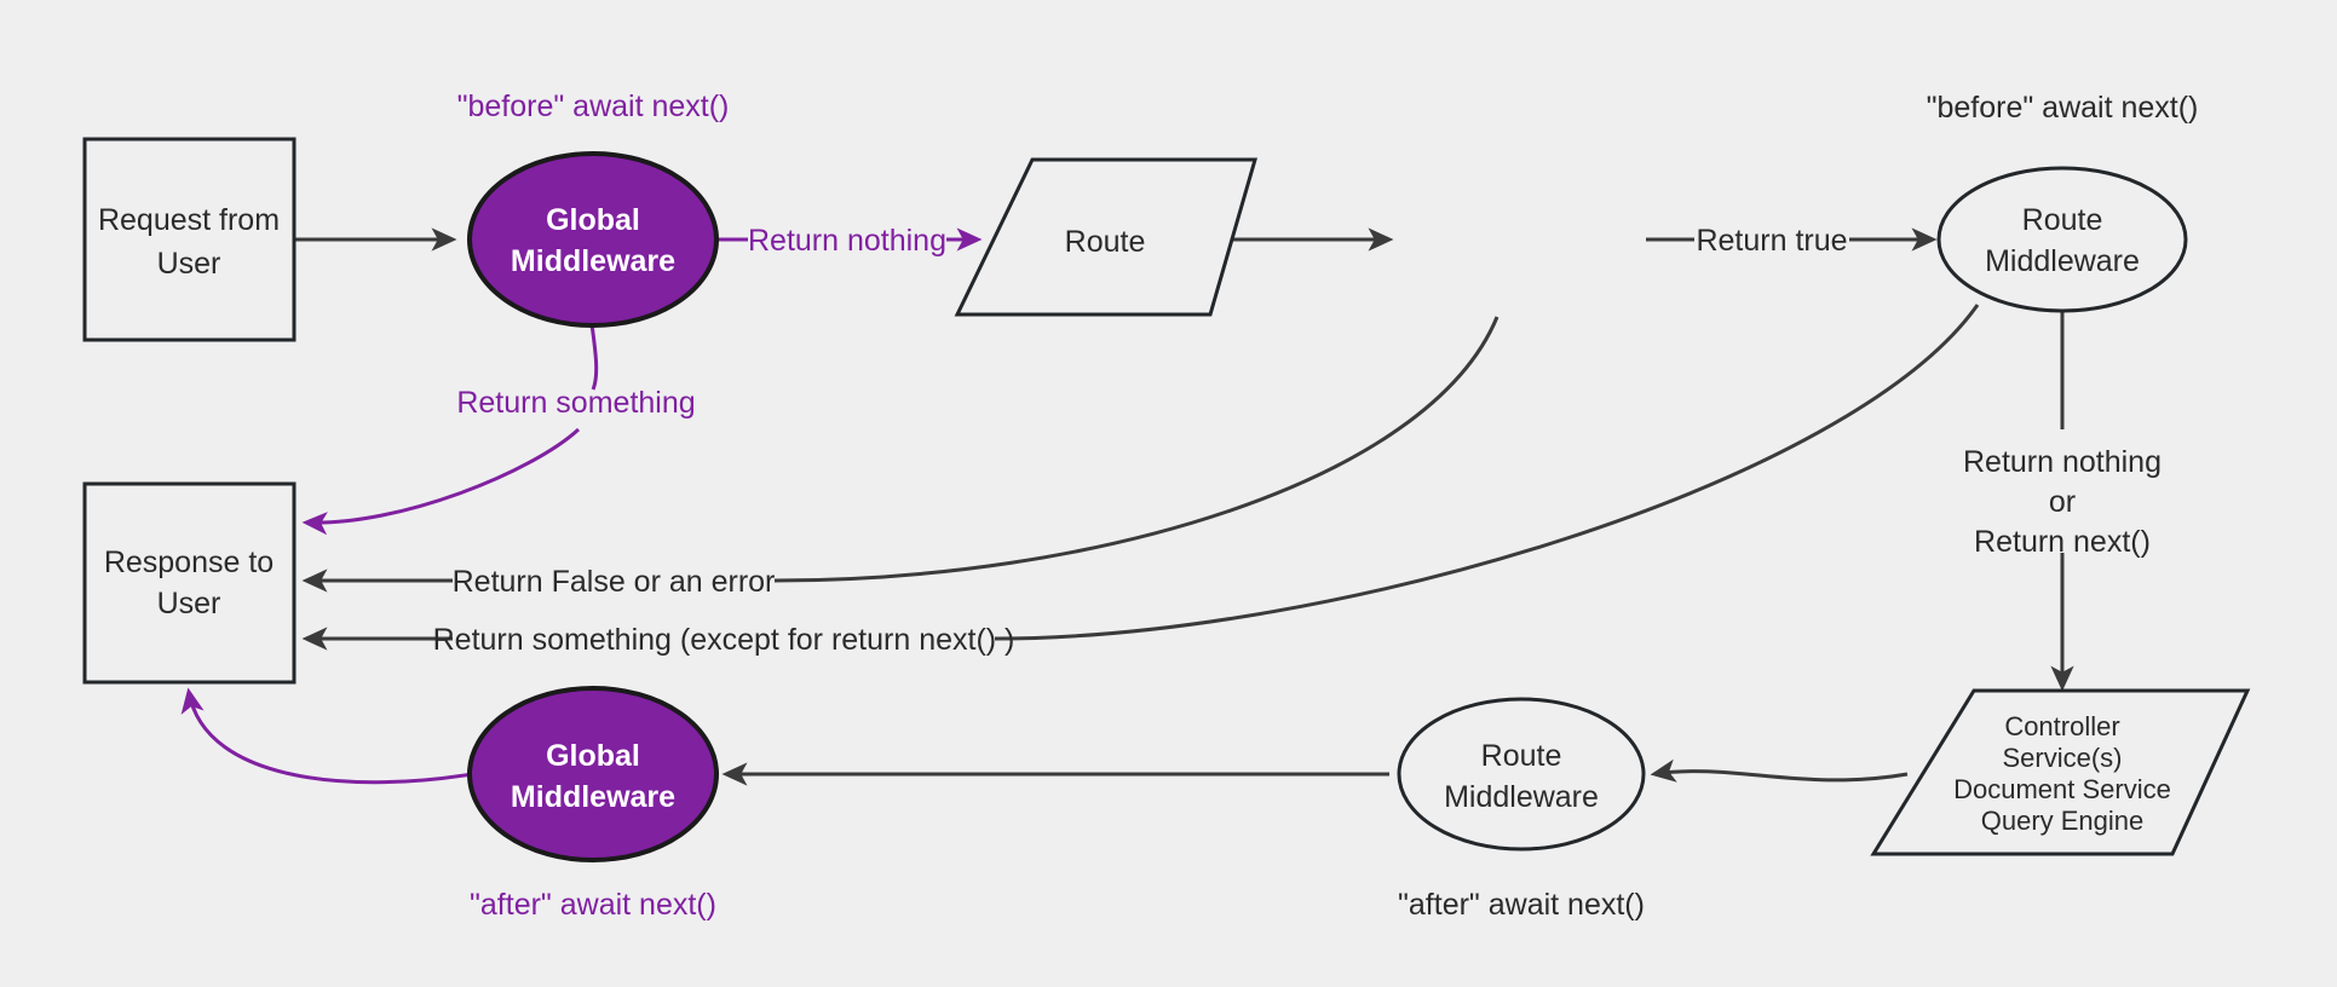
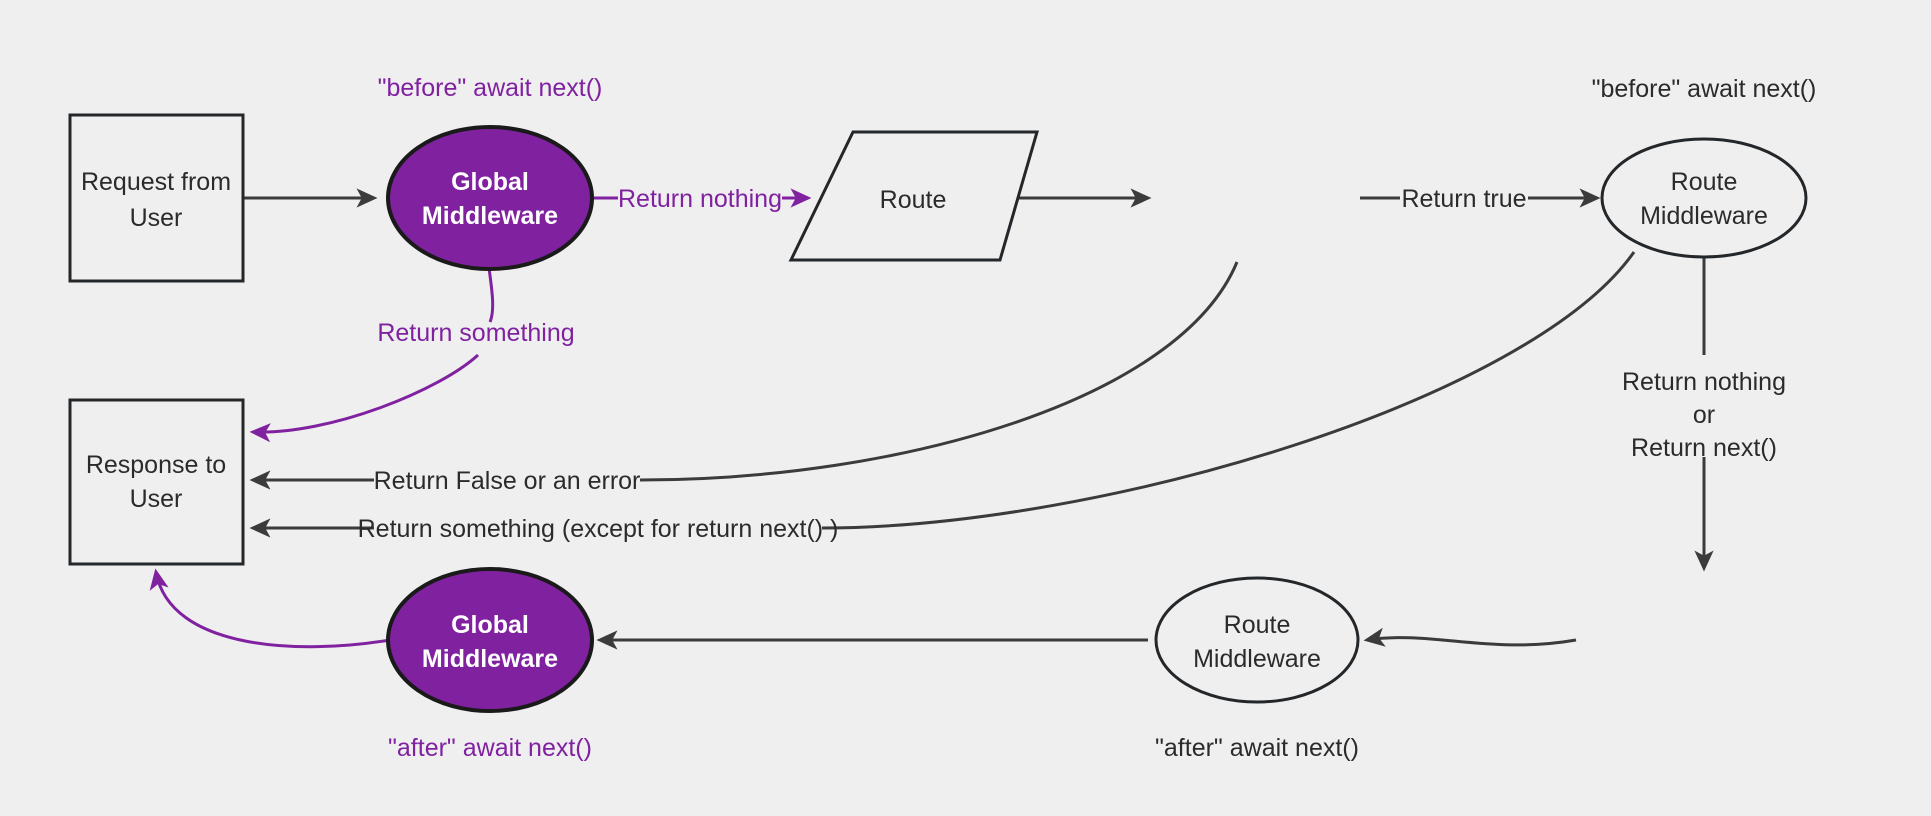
  Request from
  User
  "before" await next()
  Global
  Middleware
  Return nothing
  Return something
  Route
  Return true
  "before" await next()
  Route
  Middleware
  Return nothing
  or
  Return next()
- Controller
- Service(s)
- Document Service
- Query Engine
  Route
  Middleware
  "after" await next()
  Global
  Middleware
  "after" await next()
  Response to
  User
  Return False or an error
  Return something (except for return next() )
